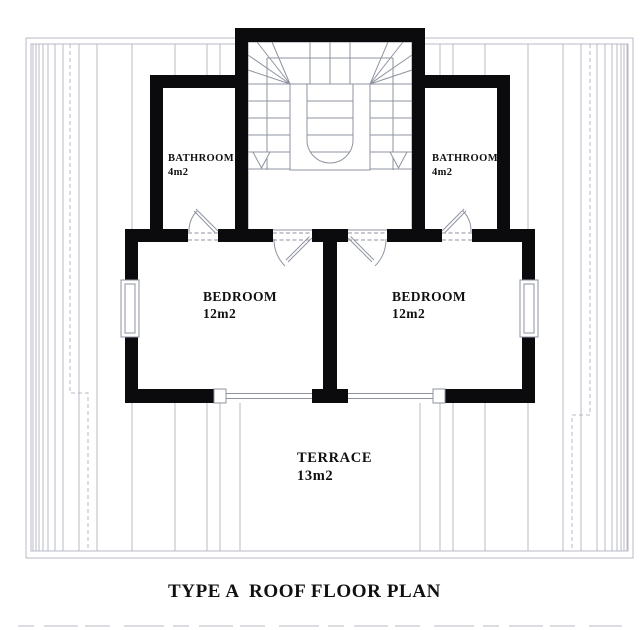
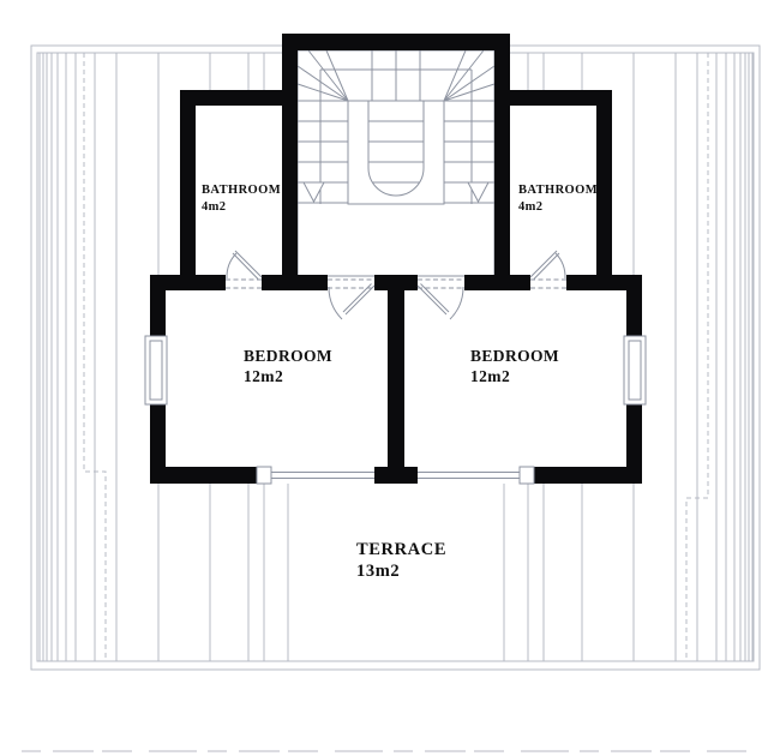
  BATHROOM
  4m2
  BATHROOM
  4m2
  BEDROOM
  12m2
  BEDROOM
  12m2
  TERRACE
  13m2
- TYPE A
- ROOF FLOOR PLAN
